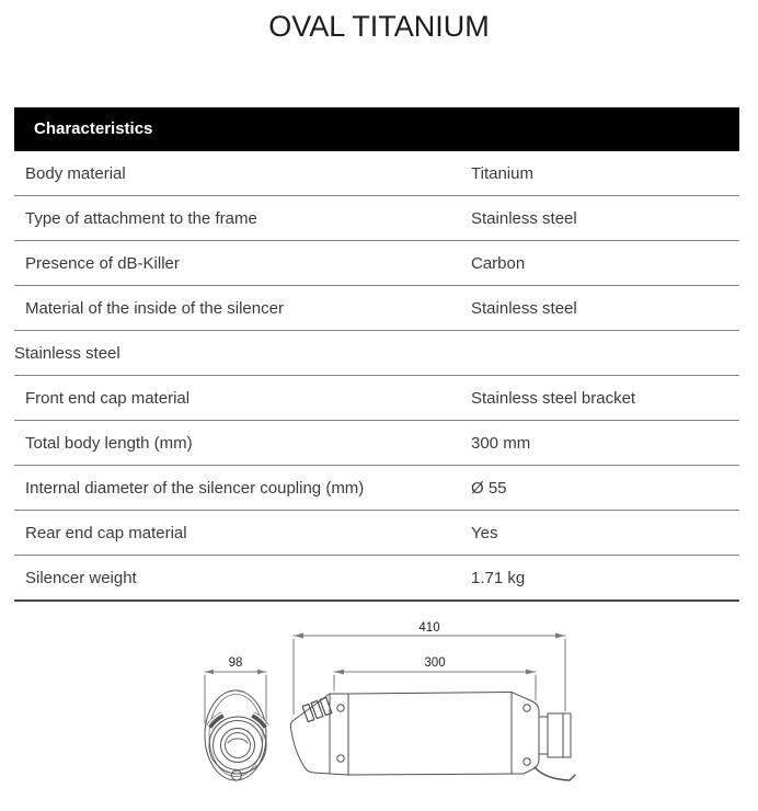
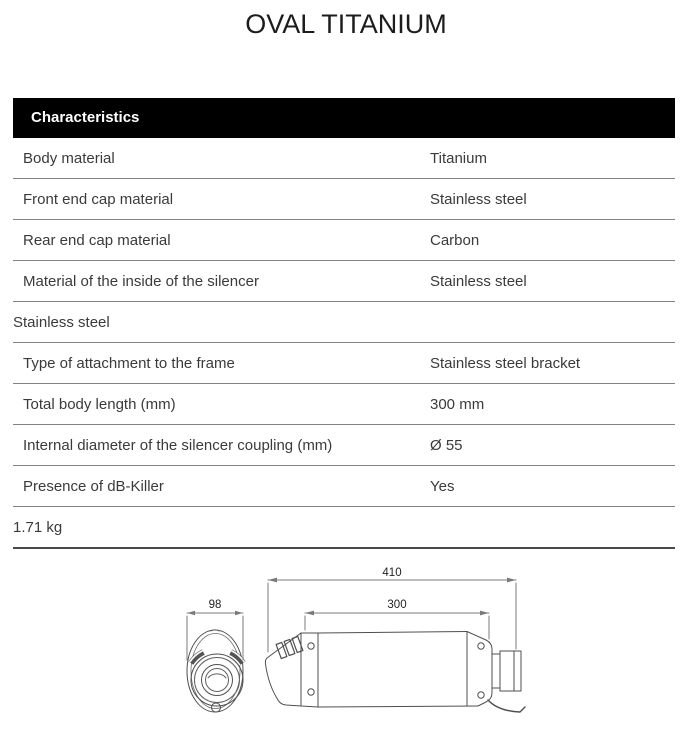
  OVAL TITANIUM
  Characteristics
  Body material
  Titanium
- Type of attachment to the frame
+ Front end cap material
  Stainless steel
- Presence of dB-Killer
+ Rear end cap material
  Carbon
  Material of the inside of the silencer
  Stainless steel
  Stainless steel
- Front end cap material
+ Type of attachment to the frame
  Stainless steel bracket
  Total body length (mm)
  300 mm
  Internal diameter of the silencer coupling (mm)
  Ø 55
- Rear end cap material
+ Presence of dB-Killer
  Yes
- Silencer weight
  1.71 kg
  410
  300
  98
